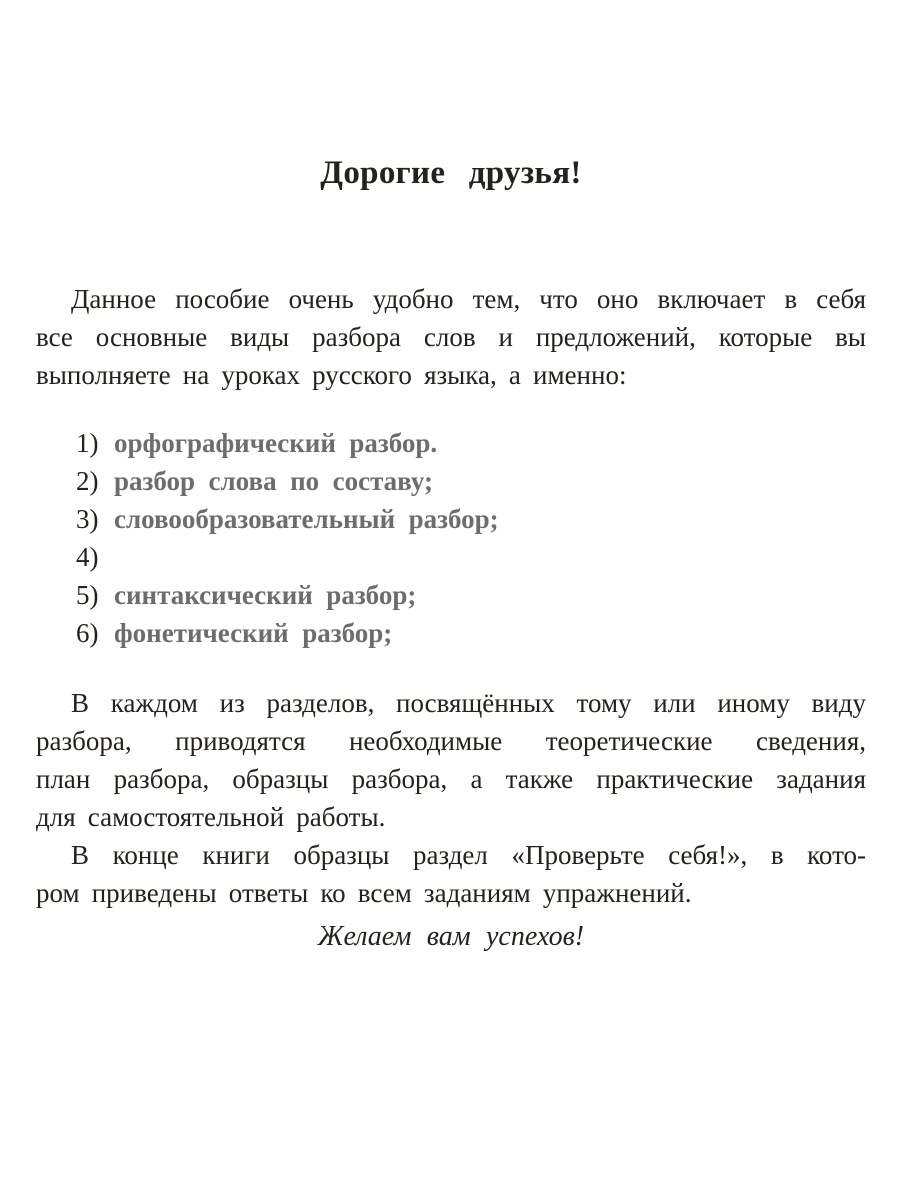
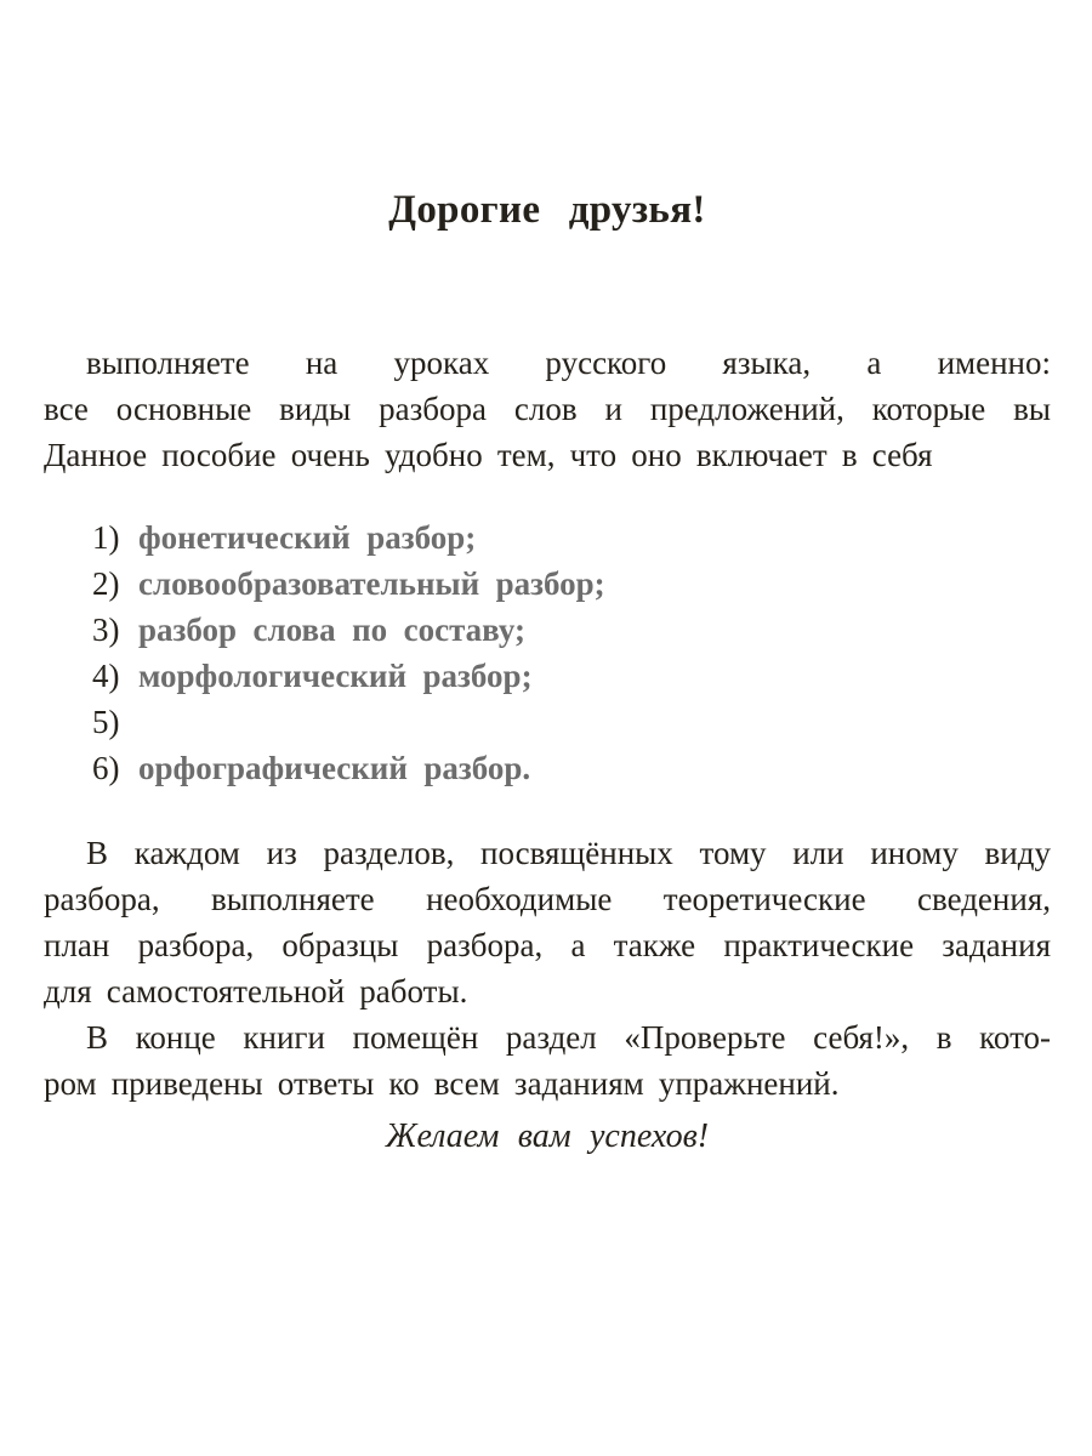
  Дорогие друзья!
- Данное пособие очень удобно тем, что оно включает в себя
+ выполняете на уроках русского языка, а именно:
  все основные виды разбора слов и предложений, которые вы
- выполняете на уроках русского языка, а именно:
+ Данное пособие очень удобно тем, что оно включает в себя
  1)
- орфографический разбор.
+ фонетический разбор;
  2)
- разбор слова по составу;
+ словообразовательный разбор;
  3)
- словообразовательный разбор;
+ разбор слова по составу;
  4)
+ морфологический разбор;
  5)
- синтаксический разбор;
  6)
- фонетический разбор;
+ орфографический разбор.
  В каждом из разделов, посвящённых тому или иному виду
- разбора, приводятся необходимые теоретические сведения,
+ разбора, выполняете необходимые теоретические сведения,
  план разбора, образцы разбора, а также практические задания
  для самостоятельной работы.
- В конце книги образцы раздел «Проверьте себя!», в кото-
+ В конце книги помещён раздел «Проверьте себя!», в кото-
  ром приведены ответы ко всем заданиям упражнений.
  Желаем вам успехов!
